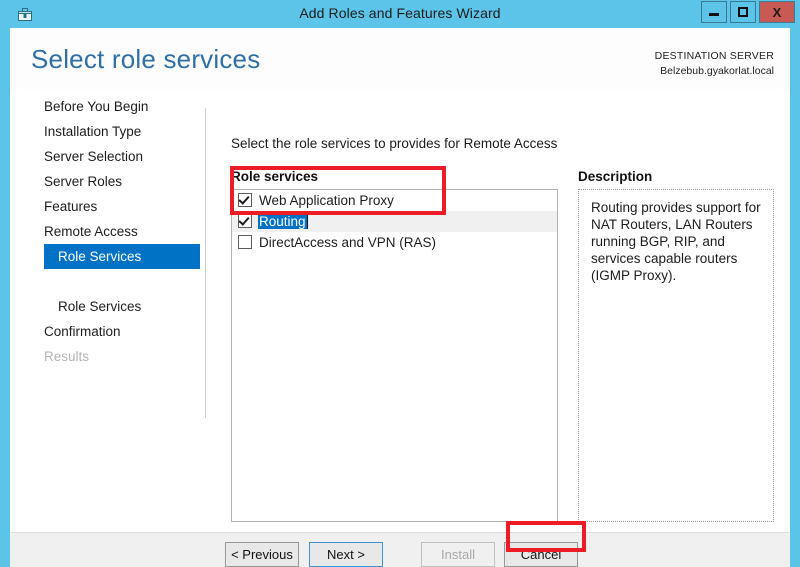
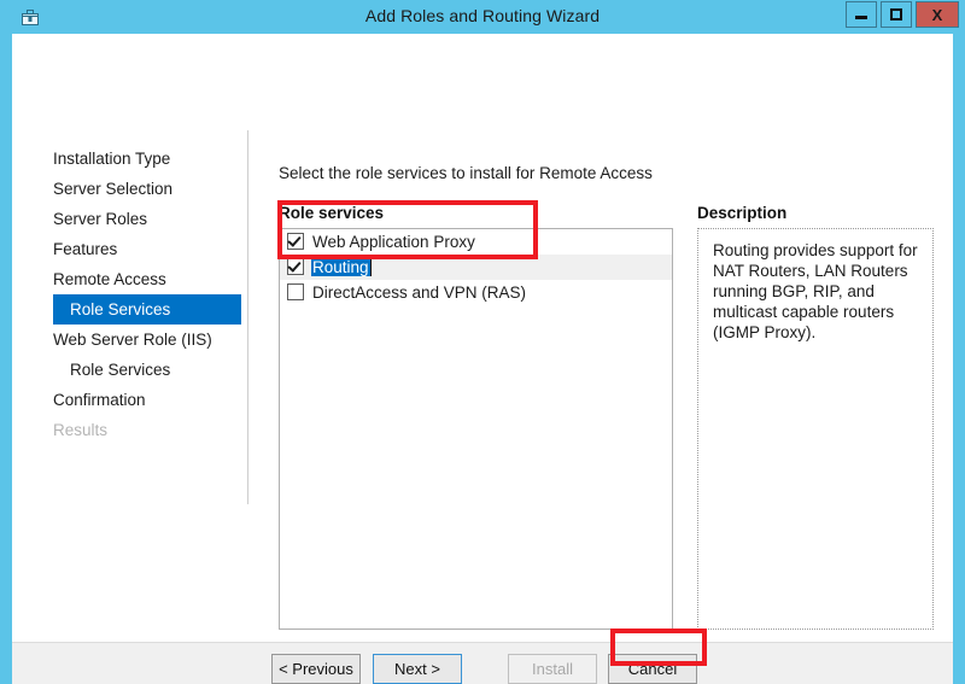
- Add Roles and Features Wizard
+ Add Roles and Routing Wizard
  X
- Select role services
- DESTINATION SERVER
- Belzebub.gyakorlat.local
- Before You Begin
  Installation Type
  Server Selection
  Server Roles
  Features
  Remote Access
  Role Services
+ Web Server Role (IIS)
  Role Services
  Confirmation
  Results
- Select the role services to provides for Remote Access
+ Select the role services to install for Remote Access
  Role services
  Description
  Web Application Proxy
  Routing
  DirectAccess and VPN (RAS)
- Routing provides support for NAT Routers, LAN Routers running BGP, RIP, and services capable routers (IGMP Proxy).
+ Routing provides support for NAT Routers, LAN Routers running BGP, RIP, and multicast capable routers (IGMP Proxy).
  < Previous
  Next >
  Install
  Cancel
